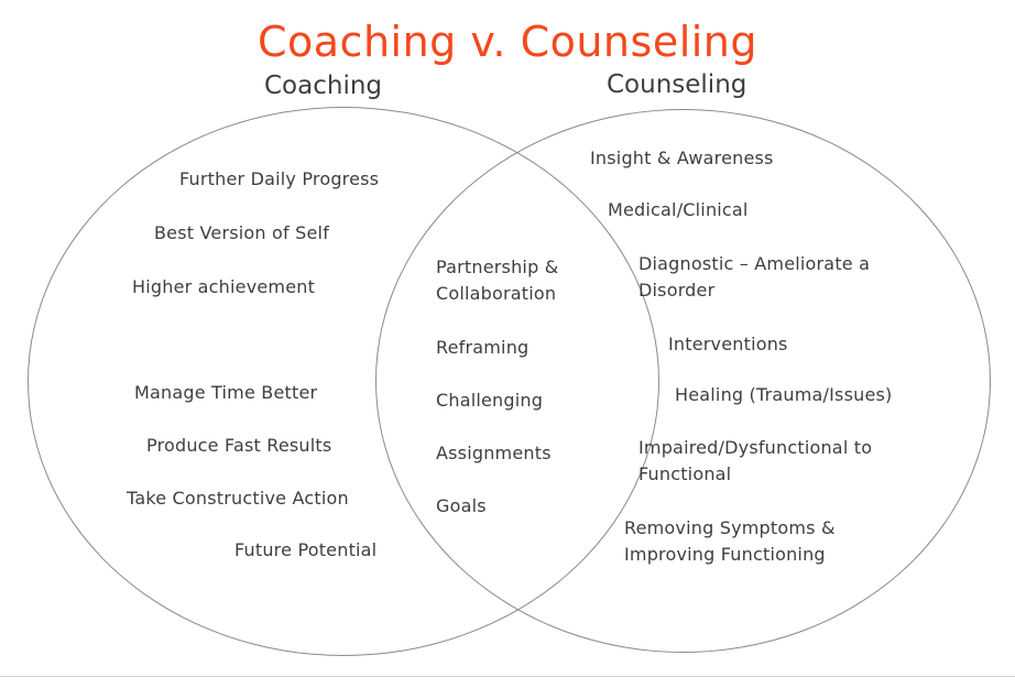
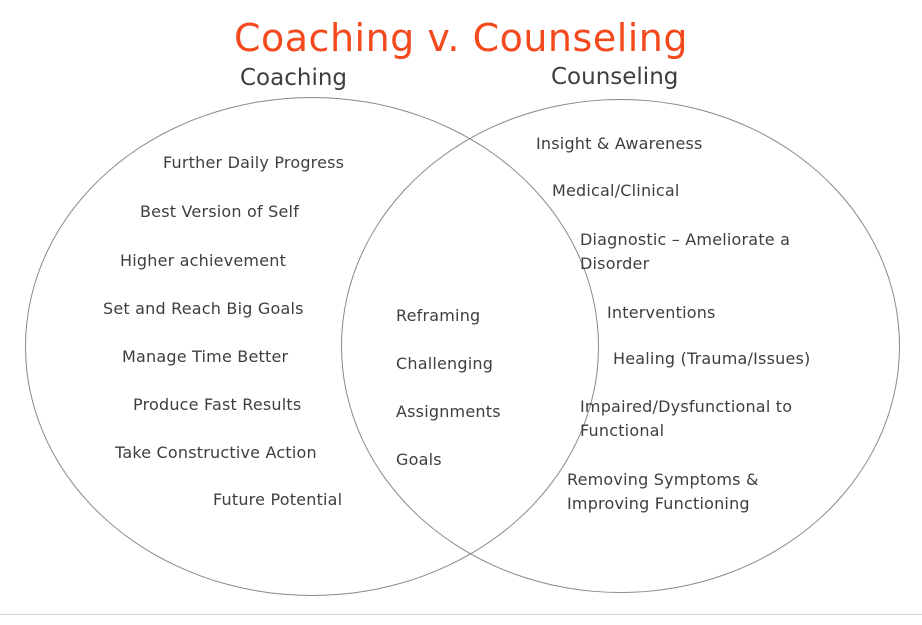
  Coaching v. Counseling
  Coaching
  Counseling
  Further Daily Progress
  Best Version of Self
  Higher achievement
+ Set and Reach Big Goals
  Manage Time Better
  Produce Fast Results
  Take Constructive Action
  Future Potential
- Partnership & Collaboration
  Reframing
  Challenging
  Assignments
  Goals
  Insight & Awareness
  Medical/Clinical
  Diagnostic – Ameliorate a Disorder
  Interventions
  Healing (Trauma/Issues)
  Impaired/Dysfunctional to Functional
  Removing Symptoms & Improving Functioning
